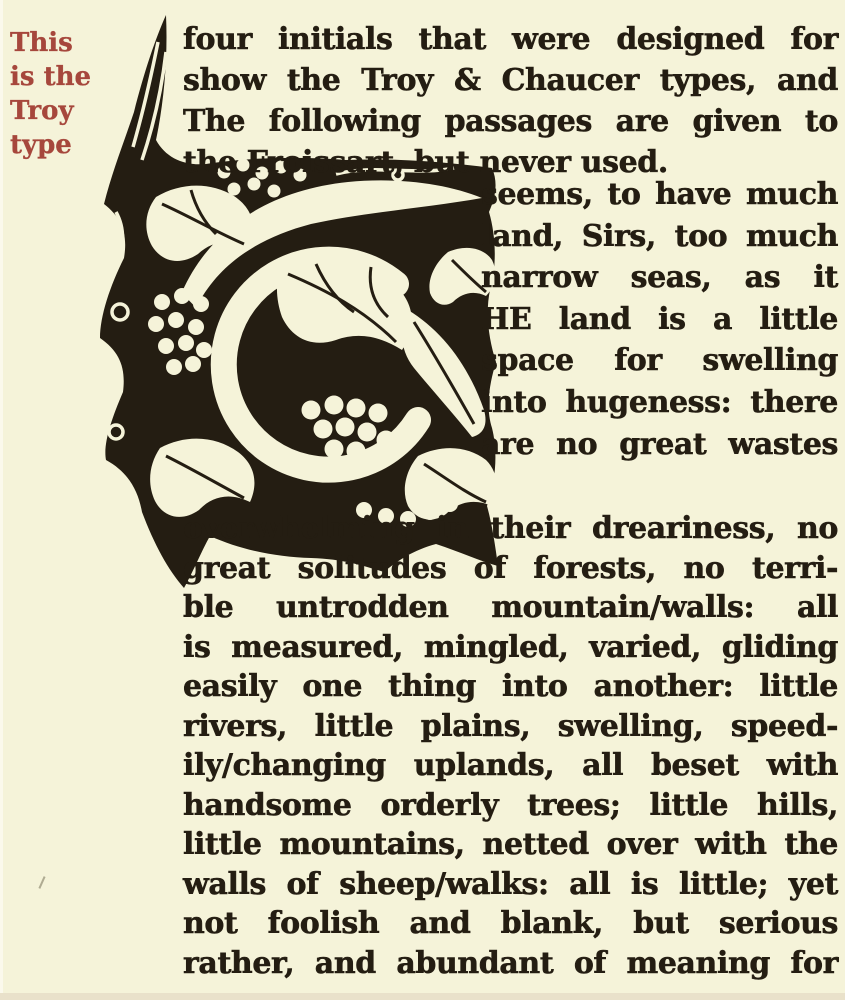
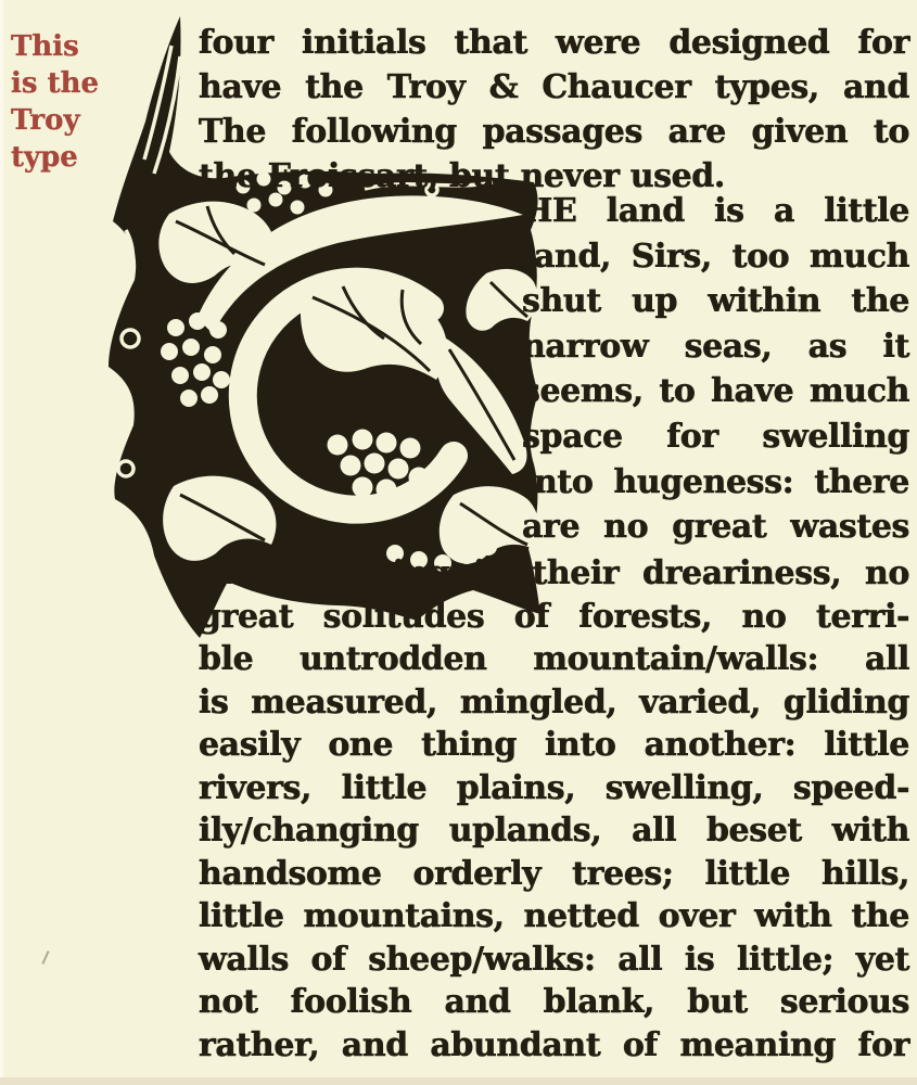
  This
  is the
  Troy
  type
  four initials that were designed for
- show the Troy & Chaucer types, and
+ have the Troy & Chaucer types, and
  The following passages are given to
  the Froissart, but never used.
- seems, to have much
+ HE land is a little
  land, Sirs, too much
+ shut up within the
  narrow seas, as it
- HE land is a little
+ seems, to have much
  space for swelling
  into hugeness: there
  are no great wastes
  overwhelming in their dreariness, no
  great solitudes of forests, no terri-
  ble untrodden mountain/walls: all
  is measured, mingled, varied, gliding
  easily one thing into another: little
  rivers, little plains, swelling, speed-
  ily/changing uplands, all beset with
  handsome orderly trees; little hills,
  little mountains, netted over with the
  walls of sheep/walks: all is little; yet
  not foolish and blank, but serious
  rather, and abundant of meaning for
